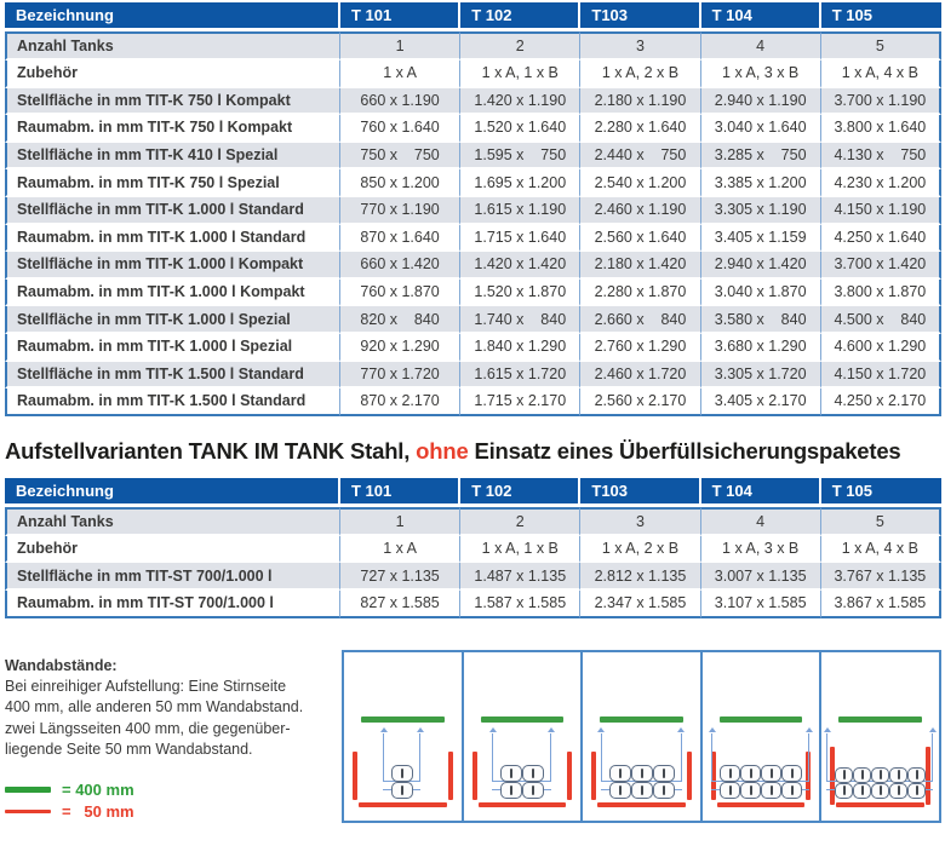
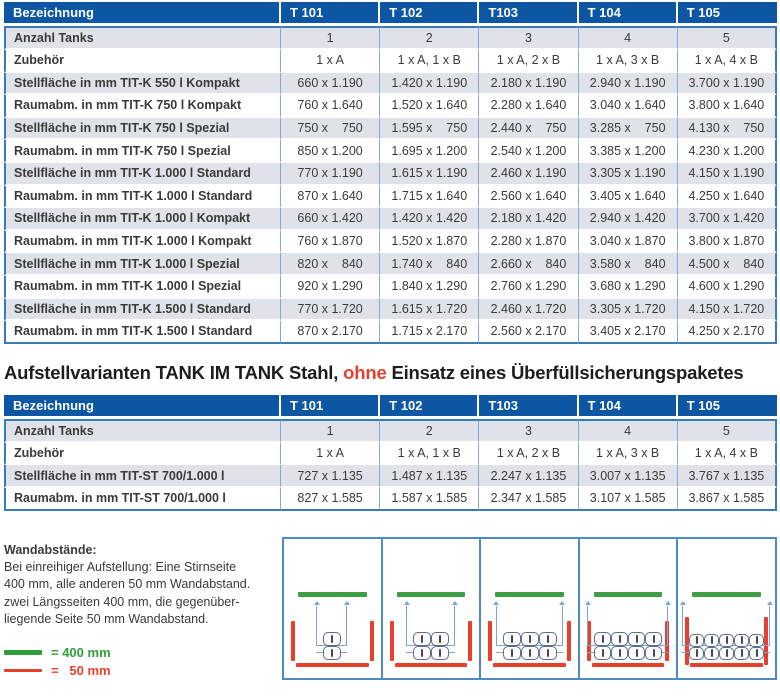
  Bezeichnung	T 101	T 102	T103	T 104	T 105
  Anzahl Tanks	1	2	3	4	5
  Zubehör	1 x A	1 x A, 1 x B	1 x A, 2 x B	1 x A, 3 x B	1 x A, 4 x B
- Stellfläche in mm TIT-K 750 l Kompakt	660 x 1.190	1.420 x 1.190	2.180 x 1.190	2.940 x 1.190	3.700 x 1.190
+ Stellfläche in mm TIT-K 550 l Kompakt	660 x 1.190	1.420 x 1.190	2.180 x 1.190	2.940 x 1.190	3.700 x 1.190
  Raumabm. in mm TIT-K 750 l Kompakt	760 x 1.640	1.520 x 1.640	2.280 x 1.640	3.040 x 1.640	3.800 x 1.640
- Stellfläche in mm TIT-K 410 l Spezial	750 x 750	1.595 x 750	2.440 x 750	3.285 x 750	4.130 x 750
+ Stellfläche in mm TIT-K 750 l Spezial	750 x 750	1.595 x 750	2.440 x 750	3.285 x 750	4.130 x 750
  Raumabm. in mm TIT-K 750 l Spezial	850 x 1.200	1.695 x 1.200	2.540 x 1.200	3.385 x 1.200	4.230 x 1.200
  Stellfläche in mm TIT-K 1.000 l Standard	770 x 1.190	1.615 x 1.190	2.460 x 1.190	3.305 x 1.190	4.150 x 1.190
- Raumabm. in mm TIT-K 1.000 l Standard	870 x 1.640	1.715 x 1.640	2.560 x 1.640	3.405 x 1.159	4.250 x 1.640
+ Raumabm. in mm TIT-K 1.000 l Standard	870 x 1.640	1.715 x 1.640	2.560 x 1.640	3.405 x 1.640	4.250 x 1.640
  Stellfläche in mm TIT-K 1.000 l Kompakt	660 x 1.420	1.420 x 1.420	2.180 x 1.420	2.940 x 1.420	3.700 x 1.420
  Raumabm. in mm TIT-K 1.000 l Kompakt	760 x 1.870	1.520 x 1.870	2.280 x 1.870	3.040 x 1.870	3.800 x 1.870
  Stellfläche in mm TIT-K 1.000 l Spezial	820 x 840	1.740 x 840	2.660 x 840	3.580 x 840	4.500 x 840
  Raumabm. in mm TIT-K 1.000 l Spezial	920 x 1.290	1.840 x 1.290	2.760 x 1.290	3.680 x 1.290	4.600 x 1.290
  Stellfläche in mm TIT-K 1.500 l Standard	770 x 1.720	1.615 x 1.720	2.460 x 1.720	3.305 x 1.720	4.150 x 1.720
  Raumabm. in mm TIT-K 1.500 l Standard	870 x 2.170	1.715 x 2.170	2.560 x 2.170	3.405 x 2.170	4.250 x 2.170
  Aufstellvarianten TANK IM TANK Stahl, ohne Einsatz eines Überfüllsicherungspaketes
  Bezeichnung	T 101	T 102	T103	T 104	T 105
  Anzahl Tanks	1	2	3	4	5
  Zubehör	1 x A	1 x A, 1 x B	1 x A, 2 x B	1 x A, 3 x B	1 x A, 4 x B
- Stellfläche in mm TIT-ST 700/1.000 l	727 x 1.135	1.487 x 1.135	2.812 x 1.135	3.007 x 1.135	3.767 x 1.135
+ Stellfläche in mm TIT-ST 700/1.000 l	727 x 1.135	1.487 x 1.135	2.247 x 1.135	3.007 x 1.135	3.767 x 1.135
  Raumabm. in mm TIT-ST 700/1.000 l	827 x 1.585	1.587 x 1.585	2.347 x 1.585	3.107 x 1.585	3.867 x 1.585
  Wandabstände:
  Bei einreihiger Aufstellung: Eine Stirnseite
  400 mm, alle anderen 50 mm Wandabstand.
  zwei Längsseiten 400 mm, die gegenüber-
  liegende Seite 50 mm Wandabstand.
  = 400 mm
  = 50 mm
